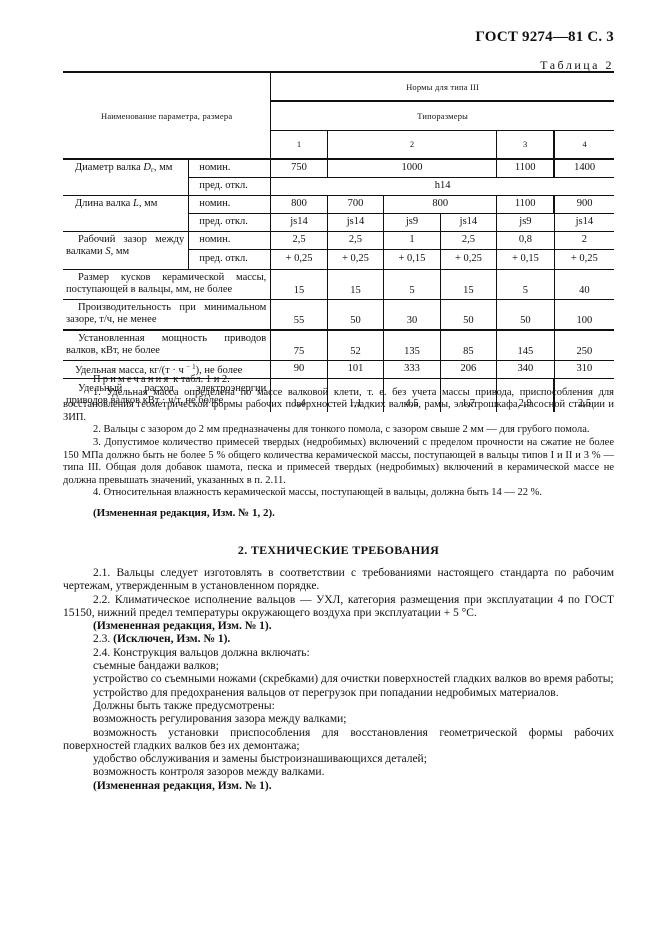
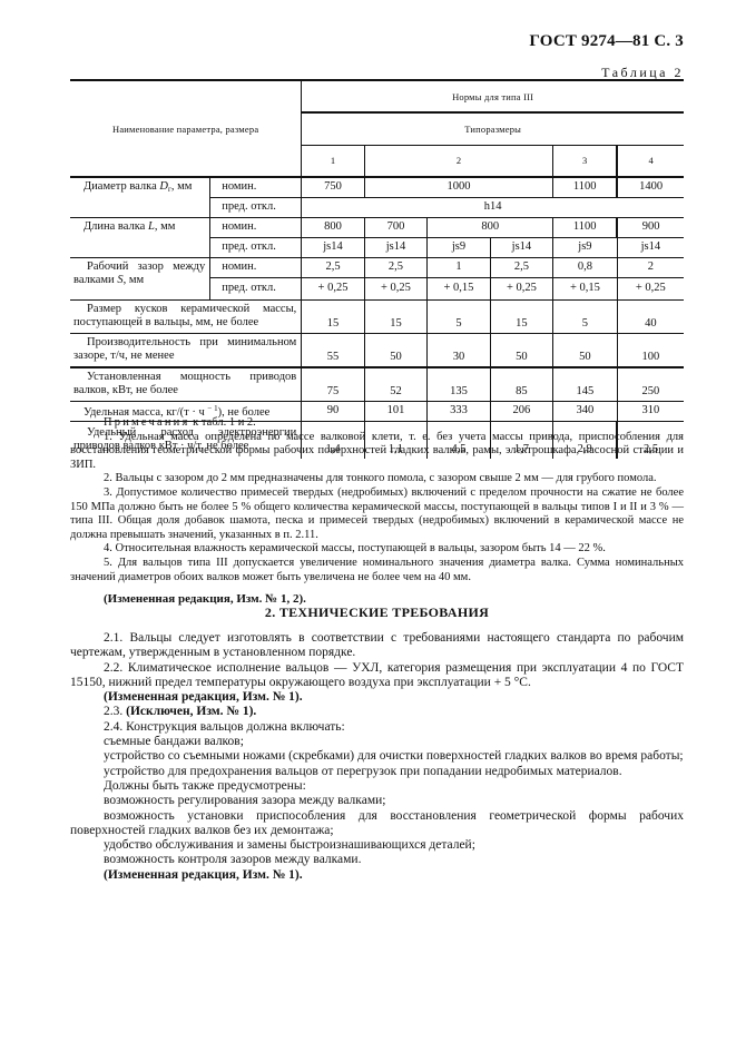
  ГОСТ 9274—81 С. 3
  Таблица 2
  Наименование параметра, размера	Нормы для типа III
  Типоразмеры
  1	2	3	4
  Диаметр валка Dг, мм	номин.	750	1000	1100	1400
  пред. откл.	h14
  Длина валка L, мм	номин.	800	700	800	1100	900
  пред. откл.	js14	js14	js9	js14	js9	js14
  Рабочий зазор между валками S, мм	номин.	2,5	2,5	1	2,5	0,8	2
  пред. откл.	+ 0,25	+ 0,25	+ 0,15	+ 0,25	+ 0,15	+ 0,25
  Размер кусков керамической массы, поступающей в вальцы, мм, не более	15	15	5	15	5	40
  Производительность при минимальном зазоре, т/ч, не менее	55	50	30	50	50	100
  Установленная мощность приводов валков, кВт, не более	75	52	135	85	145	250
  Удельная масса, кг/(т · ч − 1), не более	90	101	333	206	340	310
  Удельный расход электроэнергии приводов валков кВт · ч/т, не более	1,4	1,1	4,5	1,7	2,9	2,5
  Примечания к табл. 1 и 2.
  1. Удельная масса определена по массе валковой клети, т. е. без учета массы привода, приспособления для восстановления геометрической формы рабочих поверхностей гладких валков, рамы, электрошкафа, насосной станции и ЗИП.
  2. Вальцы с зазором до 2 мм предназначены для тонкого помола, с зазором свыше 2 мм — для грубого помола.
  3. Допустимое количество примесей твердых (недробимых) включений с пределом прочности на сжатие не более 150 МПа должно быть не более 5 % общего количества керамической массы, поступающей в вальцы типов I и II и 3 % — типа III. Общая доля добавок шамота, песка и примесей твердых (недробимых) включений в керамической массе не должна превышать значений, указанных в п. 2.11.
- 4. Относительная влажность керамической массы, поступающей в вальцы, должна быть 14 — 22 %.
+ 4. Относительная влажность керамической массы, поступающей в вальцы, зазором быть 14 — 22 %.
+ 5. Для вальцов типа III допускается увеличение номинального значения диаметра валка. Сумма номинальных значений диаметров обоих валков может быть увеличена не более чем на 40 мм.
  (Измененная редакция, Изм. № 1, 2).
  2. ТЕХНИЧЕСКИЕ ТРЕБОВАНИЯ
  2.1. Вальцы следует изготовлять в соответствии с требованиями настоящего стандарта по рабочим чертежам, утвержденным в установленном порядке.
  2.2. Климатическое исполнение вальцов — УХЛ, категория размещения при эксплуатации 4 по ГОСТ 15150, нижний предел температуры окружающего воздуха при эксплуатации + 5 °С.
  (Измененная редакция, Изм. № 1).
  2.3. (Исключен, Изм. № 1).
  2.4. Конструкция вальцов должна включать:
  съемные бандажи валков;
  устройство со съемными ножами (скребками) для очистки поверхностей гладких валков во время работы;
  устройство для предохранения вальцов от перегрузок при попадании недробимых материалов.
  Должны быть также предусмотрены:
  возможность регулирования зазора между валками;
  возможность установки приспособления для восстановления геометрической формы рабочих поверхностей гладких валков без их демонтажа;
  удобство обслуживания и замены быстроизнашивающихся деталей;
  возможность контроля зазоров между валками.
  (Измененная редакция, Изм. № 1).
